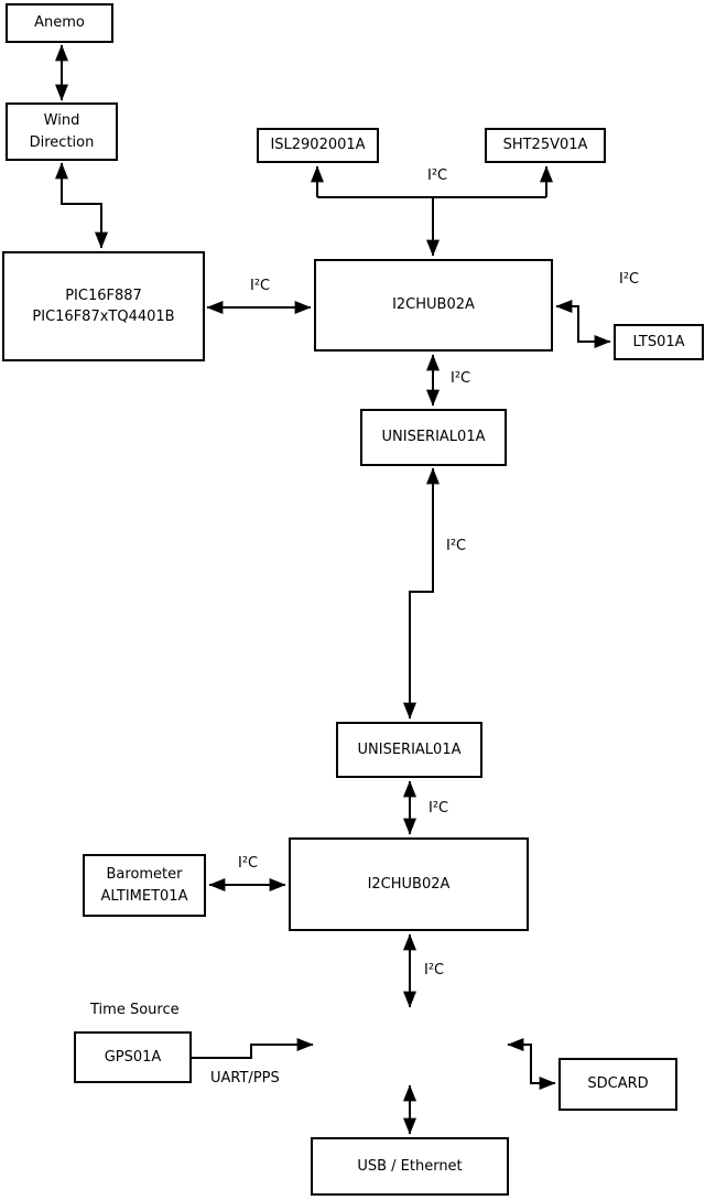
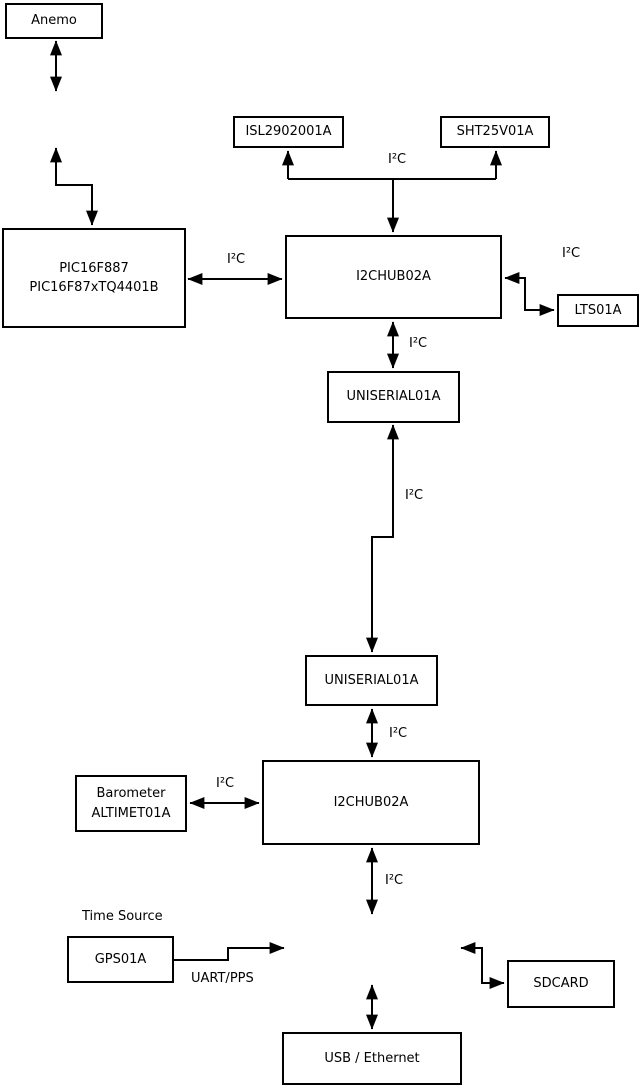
  Anemo
- Wind
- Direction
  PIC16F887
  PIC16F87xTQ4401B
  ISL2902001A
  SHT25V01A
  I2CHUB02A
  LTS01A
  UNISERIAL01A
  UNISERIAL01A
  I2CHUB02A
  Barometer
  ALTIMET01A
  GPS01A
  SDCARD
  USB / Ethernet
  I²C
  I²C
  I²C
  I²C
  I²C
  I²C
  I²C
  I²C
  Time Source
  UART/PPS
